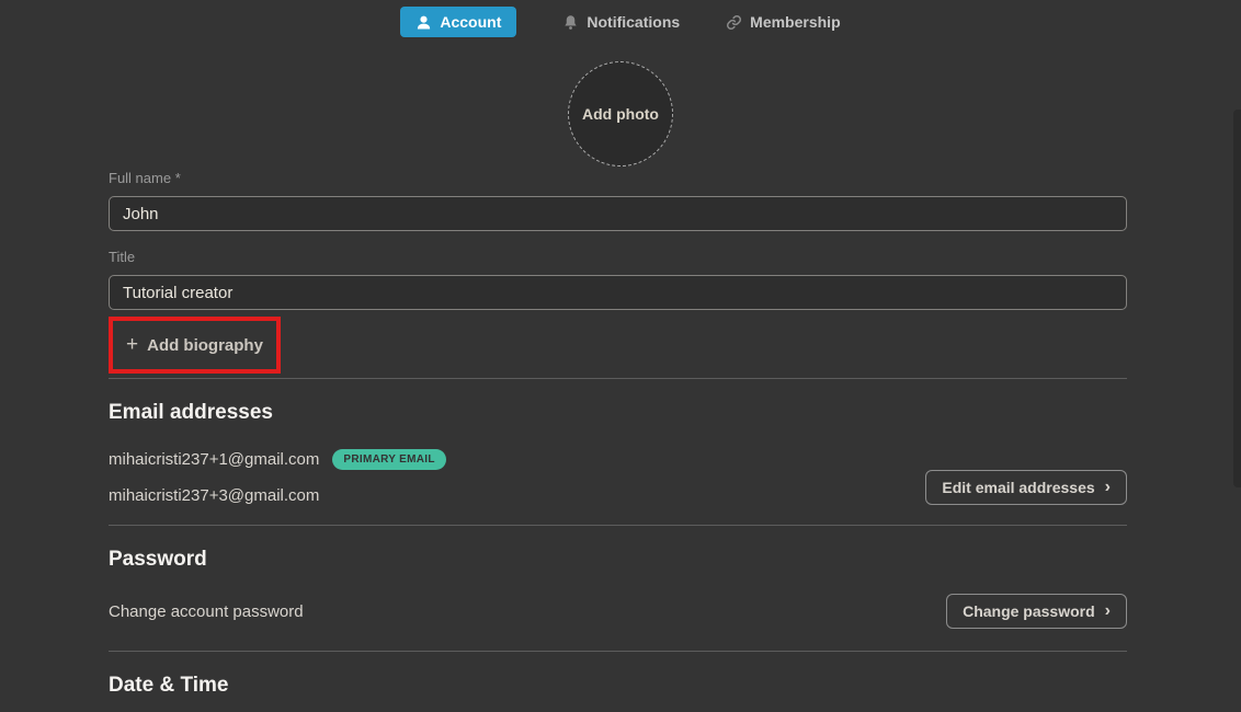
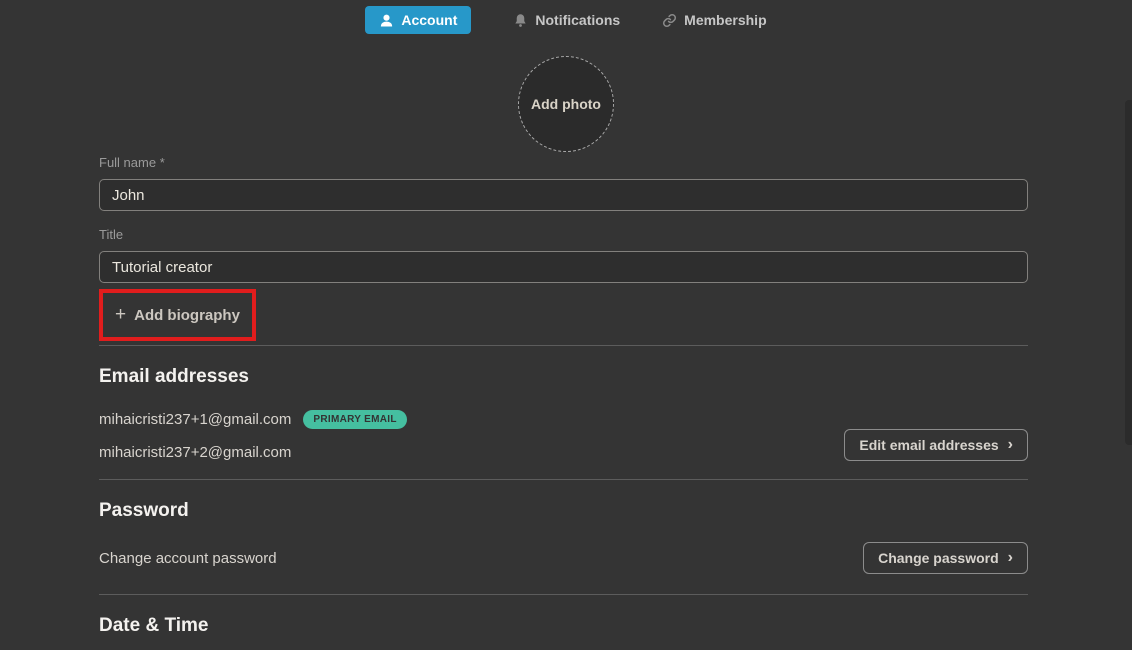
  Account
  Notifications
  Membership
  Add photo
  Full name *
  John
  Title
  Tutorial creator
  +
  Add biography
  Email addresses
  mihaicristi237+1@gmail.com
  PRIMARY EMAIL
- mihaicristi237+3@gmail.com
+ mihaicristi237+2@gmail.com
  Edit email addresses
  ›
  Password
  Change account password
  Change password
  ›
  Date & Time
